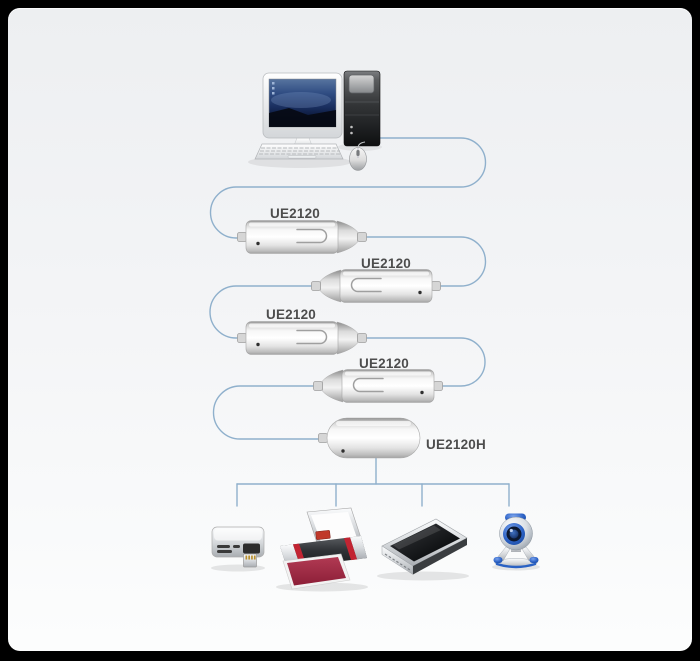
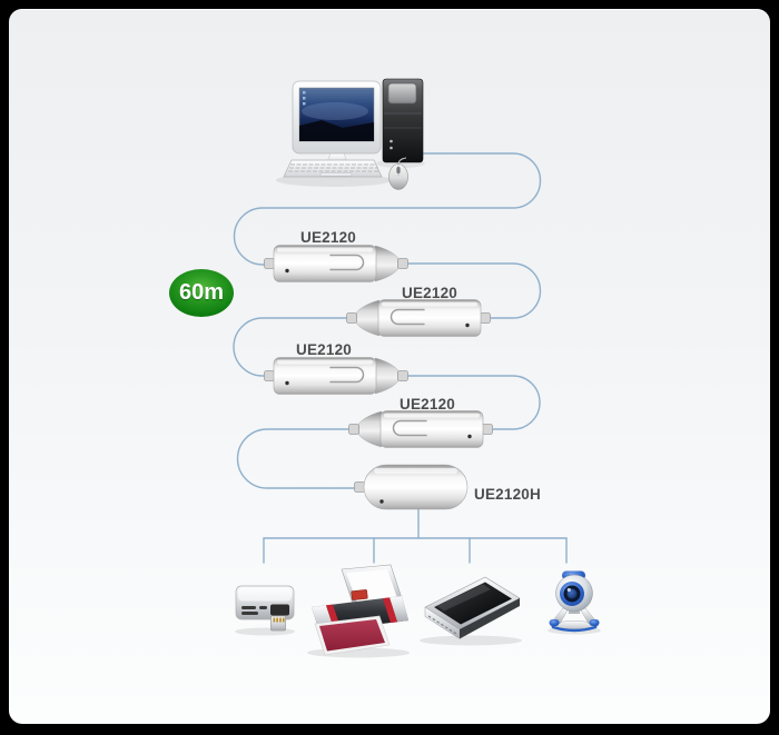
  UE2120
  UE2120
  UE2120
  UE2120
  UE2120H
+ 60m
